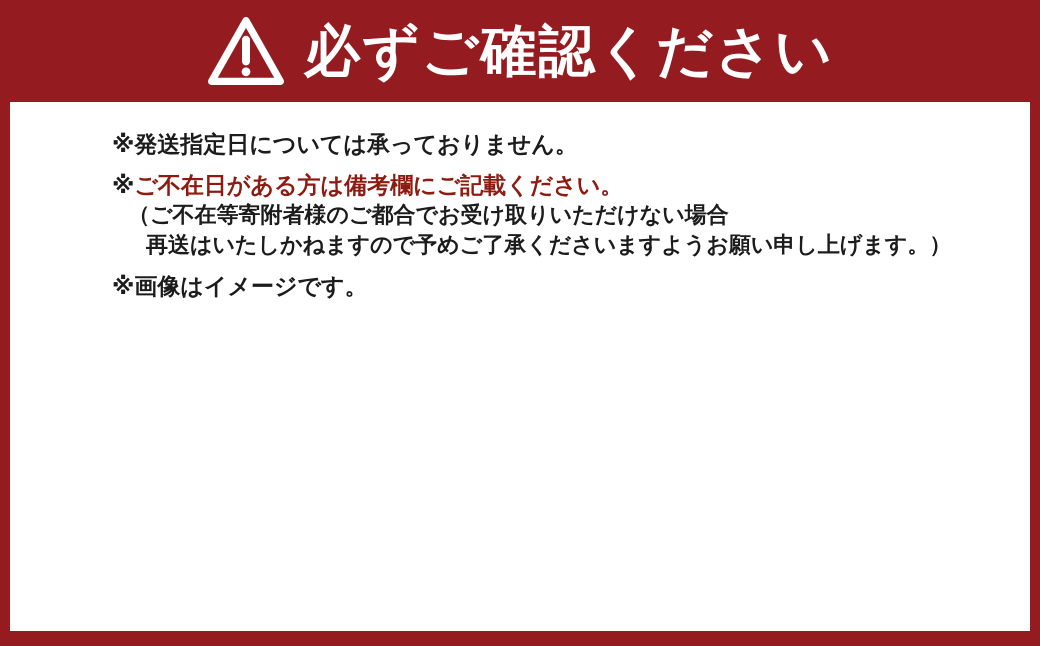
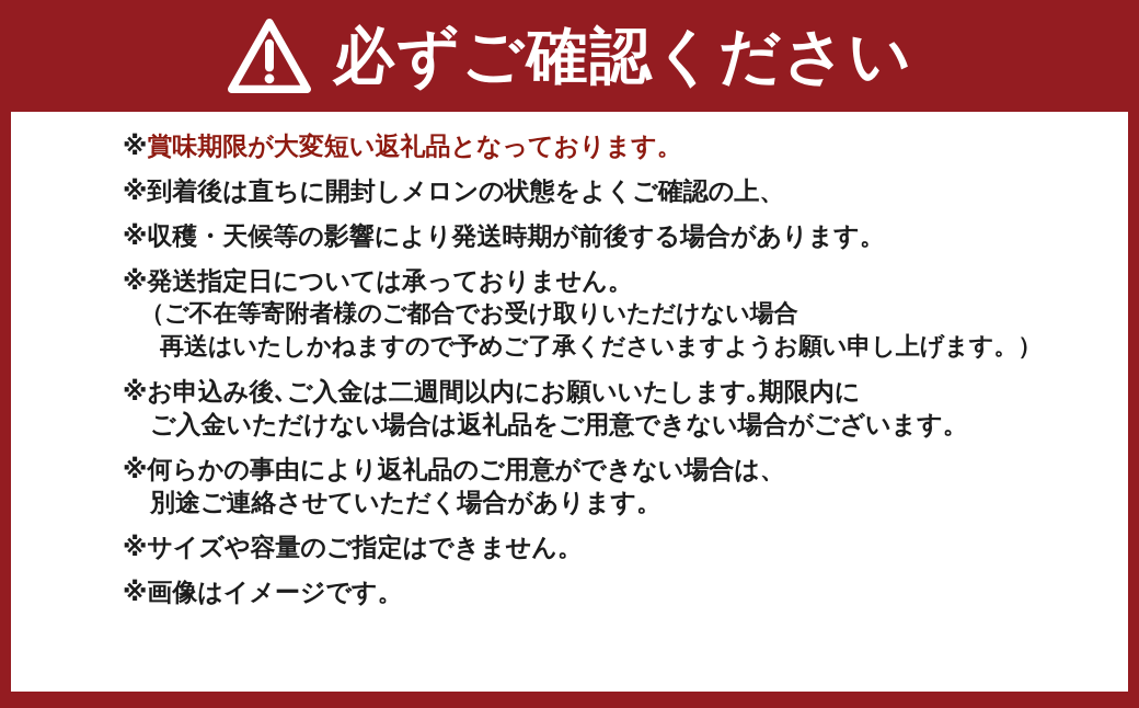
  必ずご確認ください
+ ※賞味期限が大変短い返礼品となっております。
+ ※到着後は直ちに開封しメロンの状態をよくご確認の上、
+ ※収穫・天候等の影響により発送時期が前後する場合があります。
  ※発送指定日については承っておりません。
- ※ご不在日がある方は備考欄にご記載ください。
  （ご不在等寄附者様のご都合でお受け取りいただけない場合
  再送はいたしかねますので予めご了承くださいますようお願い申し上げます。）
+ ※お申込み後､ご入金は二週間以内にお願いいたします｡期限内に
+ ご入金いただけない場合は返礼品をご用意できない場合がございます。
+ ※何らかの事由により返礼品のご用意ができない場合は、
+ 別途ご連絡させていただく場合があります。
+ ※サイズや容量のご指定はできません。
  ※画像はイメージです。
